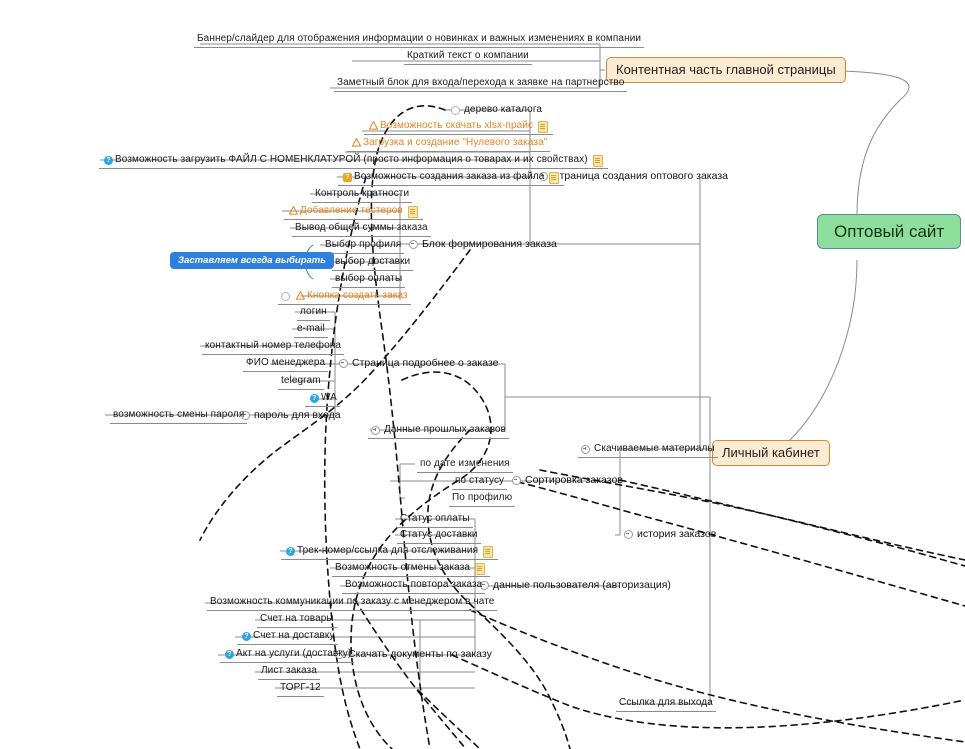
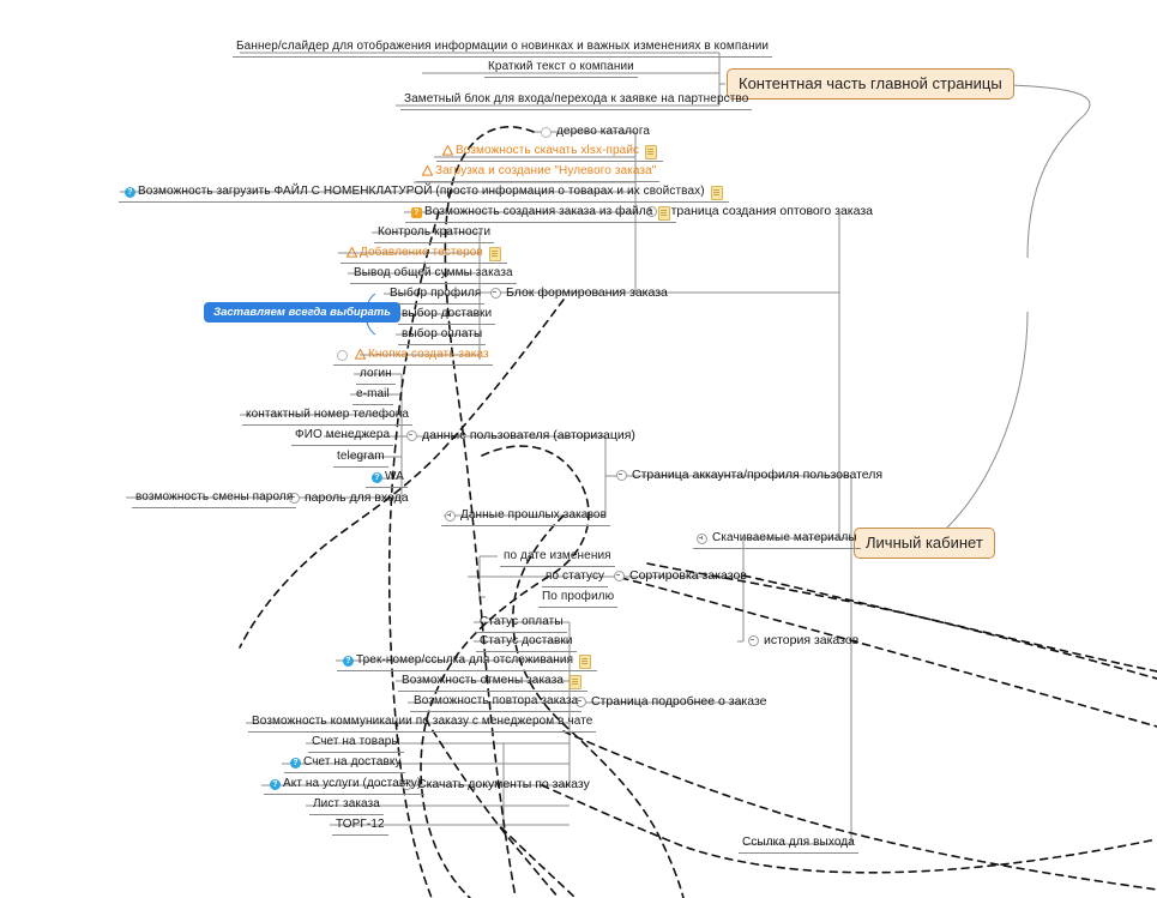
- Оптовый сайт
  Контентная часть главной страницы
  Личный кабинет
  Баннер/слайдер для отображения информации о новинках и важных изменениях в компании
  Краткий текст о компании
  Заметный блок для входа/перехода к заявке на партнерство
  траница создания оптового заказа
  дерево каталога
  Возможность скачать xlsx-прайс
  Загрузка и создание "Нулевого заказа"
  Возможность загрузить ФАЙЛ С НОМЕНКЛАТУРОЙ (просто информация о товарах и их свойствах)
  Возможность создания заказа из файла
  Блок формирования заказа
  Контроль кратности
  Добавление тестеров
  Вывод общей суммы заказа
  Выбор профиля
  выбор доставки
  выбор оплаты
  Кнопка создать заказ
  Заставляем всегда выбирать
- Страница подробнее о заказе
+ данные пользователя (авторизация)
  логин
  e-mail
  контактный номер телефона
  ФИО менеджера
  telegram
  пароль для входа
  возможность смены пароля
+ Страница аккаунта/профиля пользователя
  Данные прошлых заказов
  Скачиваемые материалы
  Сортировка заказов
  по дате изменения
  по статусу
  По профилю
  история заказов
- данные пользователя (авторизация)
+ Страница подробнее о заказе
  Статус оплаты
  Статус доставки
  Трек-номер/ссылка для отслеживания
  Возможность отмены заказа
  Возможность повтора заказа
  Возможность коммуникации по заказу с менеджером в чате
  Скачать документы по заказу
  Счет на товары
  Счет на доставку
  Акт на услуги (доставку)
  Лист заказа
  ТОРГ-12
  Ссылка для выхода
